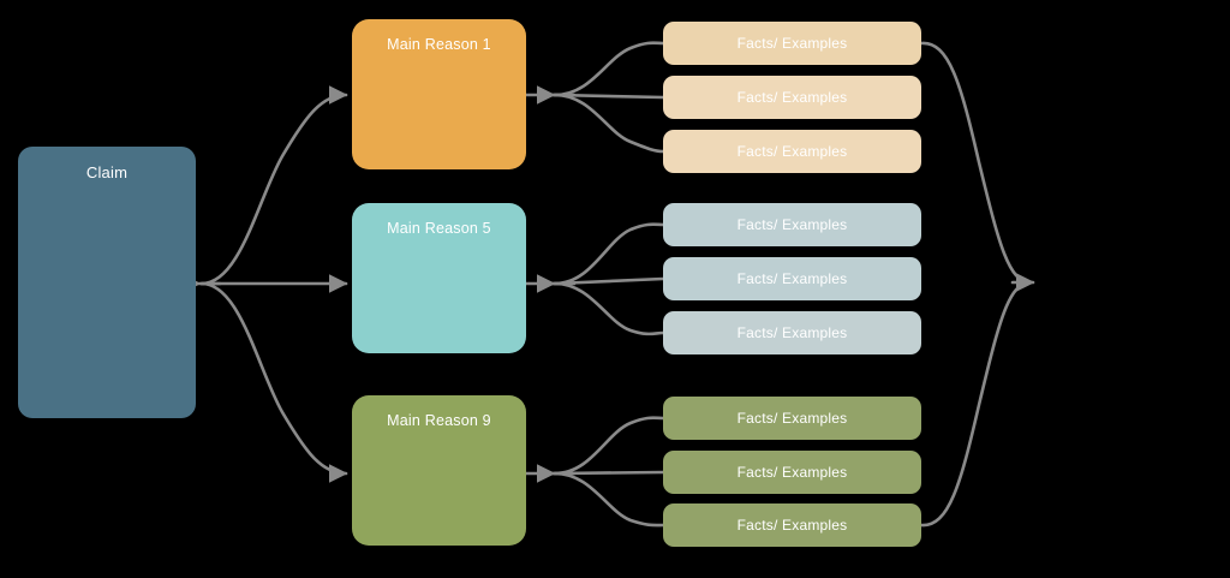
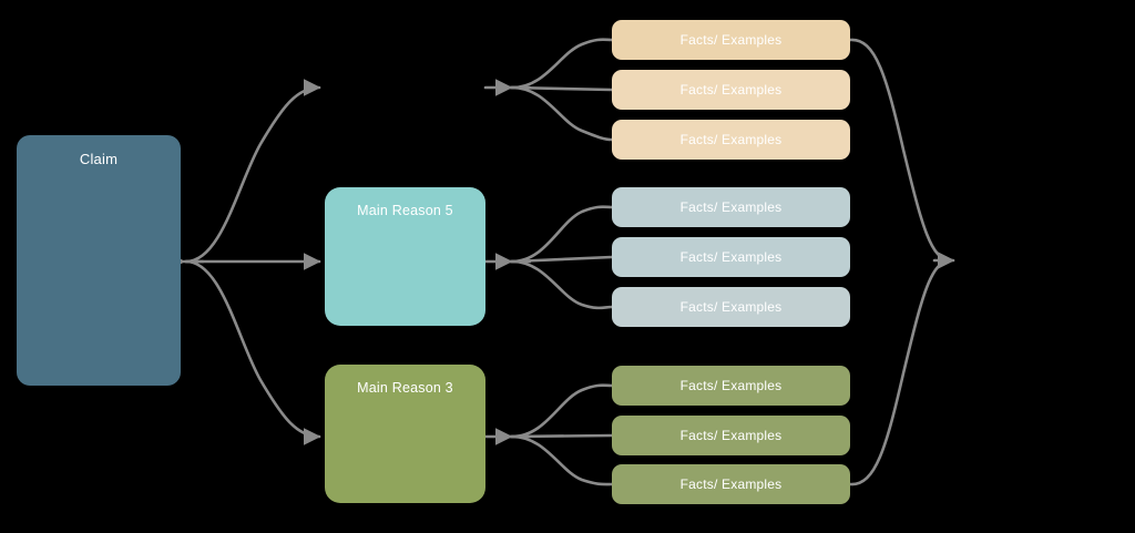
  Claim
- Main Reason 1
  Main Reason 5
- Main Reason 9
+ Main Reason 3
  Facts/ Examples
  Facts/ Examples
  Facts/ Examples
  Facts/ Examples
  Facts/ Examples
  Facts/ Examples
  Facts/ Examples
  Facts/ Examples
  Facts/ Examples
